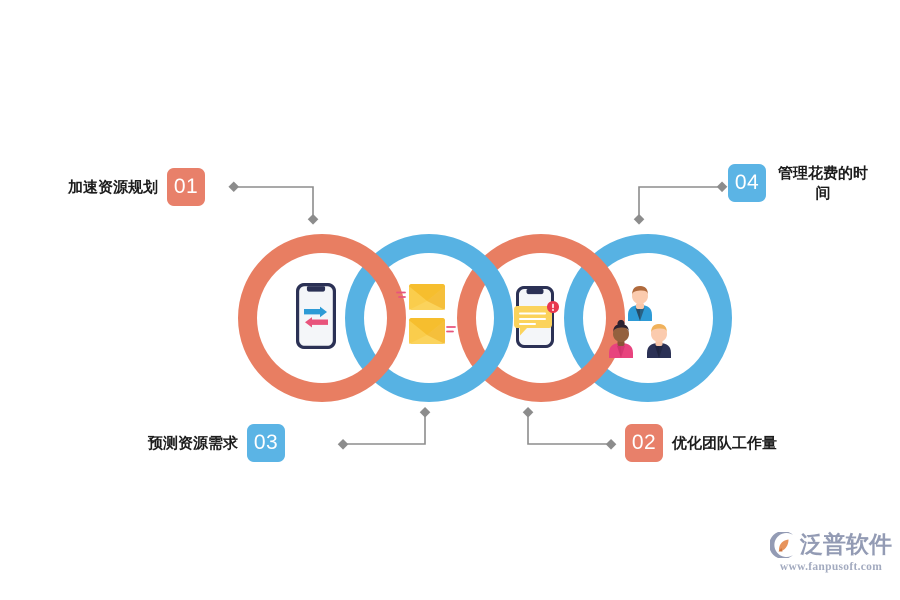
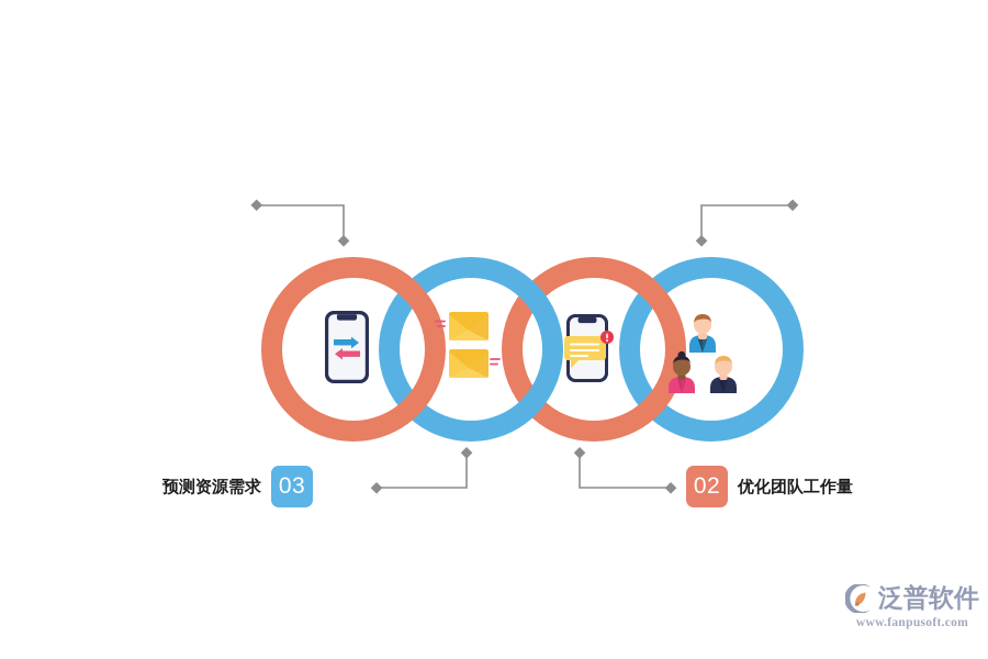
- 加速资源规划
- 01
- 04
- 管理花费的时间
  预测资源需求
  03
  02
  优化团队工作量
  泛普软件
  www.fanpusoft.com
